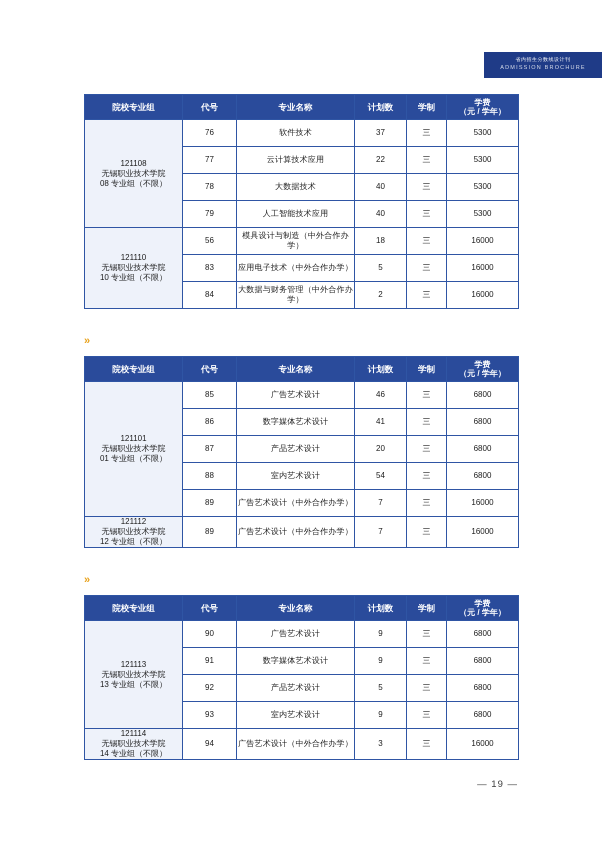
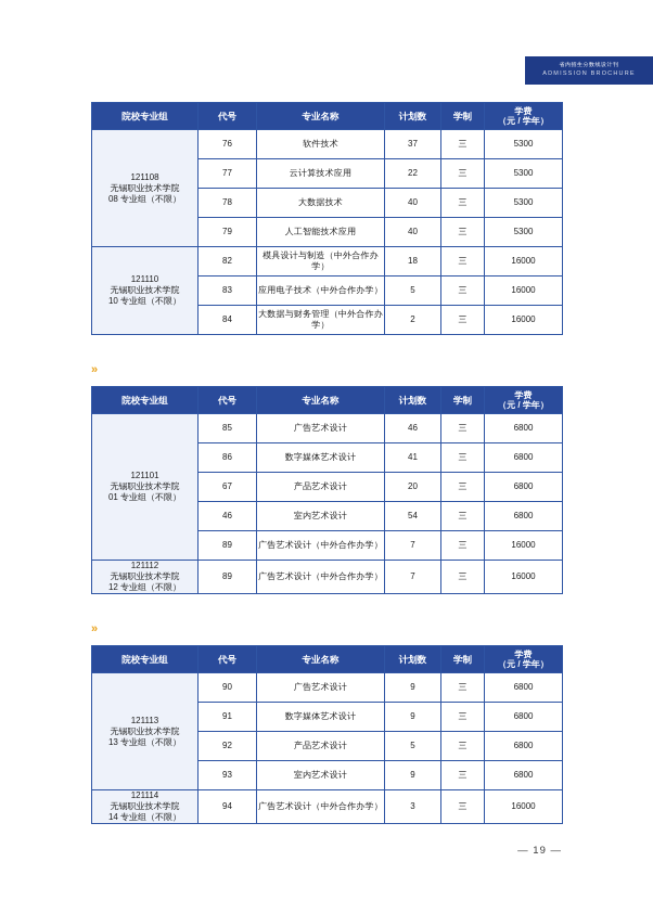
  院校专业组	代号	专业名称	计划数	学制	学费（元 / 学年）
  121108无锡职业技术学院08 专业组（不限）	76	软件技术	37	三	5300
  77	云计算技术应用	22	三	5300
  78	大数据技术	40	三	5300
  79	人工智能技术应用	40	三	5300
- 121110无锡职业技术学院10 专业组（不限）	56	模具设计与制造（中外合作办学）	18	三	16000
+ 121110无锡职业技术学院10 专业组（不限）	82	模具设计与制造（中外合作办学）	18	三	16000
  83	应用电子技术（中外合作办学）	5	三	16000
  84	大数据与财务管理（中外合作办学）	2	三	16000
  »
  院校专业组	代号	专业名称	计划数	学制	学费（元 / 学年）
  121101无锡职业技术学院01 专业组（不限）	85	广告艺术设计	46	三	6800
  86	数字媒体艺术设计	41	三	6800
- 87	产品艺术设计	20	三	6800
+ 67	产品艺术设计	20	三	6800
- 88	室内艺术设计	54	三	6800
+ 46	室内艺术设计	54	三	6800
  89	广告艺术设计（中外合作办学）	7	三	16000
  121112无锡职业技术学院12 专业组（不限）	89	广告艺术设计（中外合作办学）	7	三	16000
  »
  院校专业组	代号	专业名称	计划数	学制	学费（元 / 学年）
  121113无锡职业技术学院13 专业组（不限）	90	广告艺术设计	9	三	6800
  91	数字媒体艺术设计	9	三	6800
  92	产品艺术设计	5	三	6800
  93	室内艺术设计	9	三	6800
  121114无锡职业技术学院14 专业组（不限）	94	广告艺术设计（中外合作办学）	3	三	16000
  — 19 —
